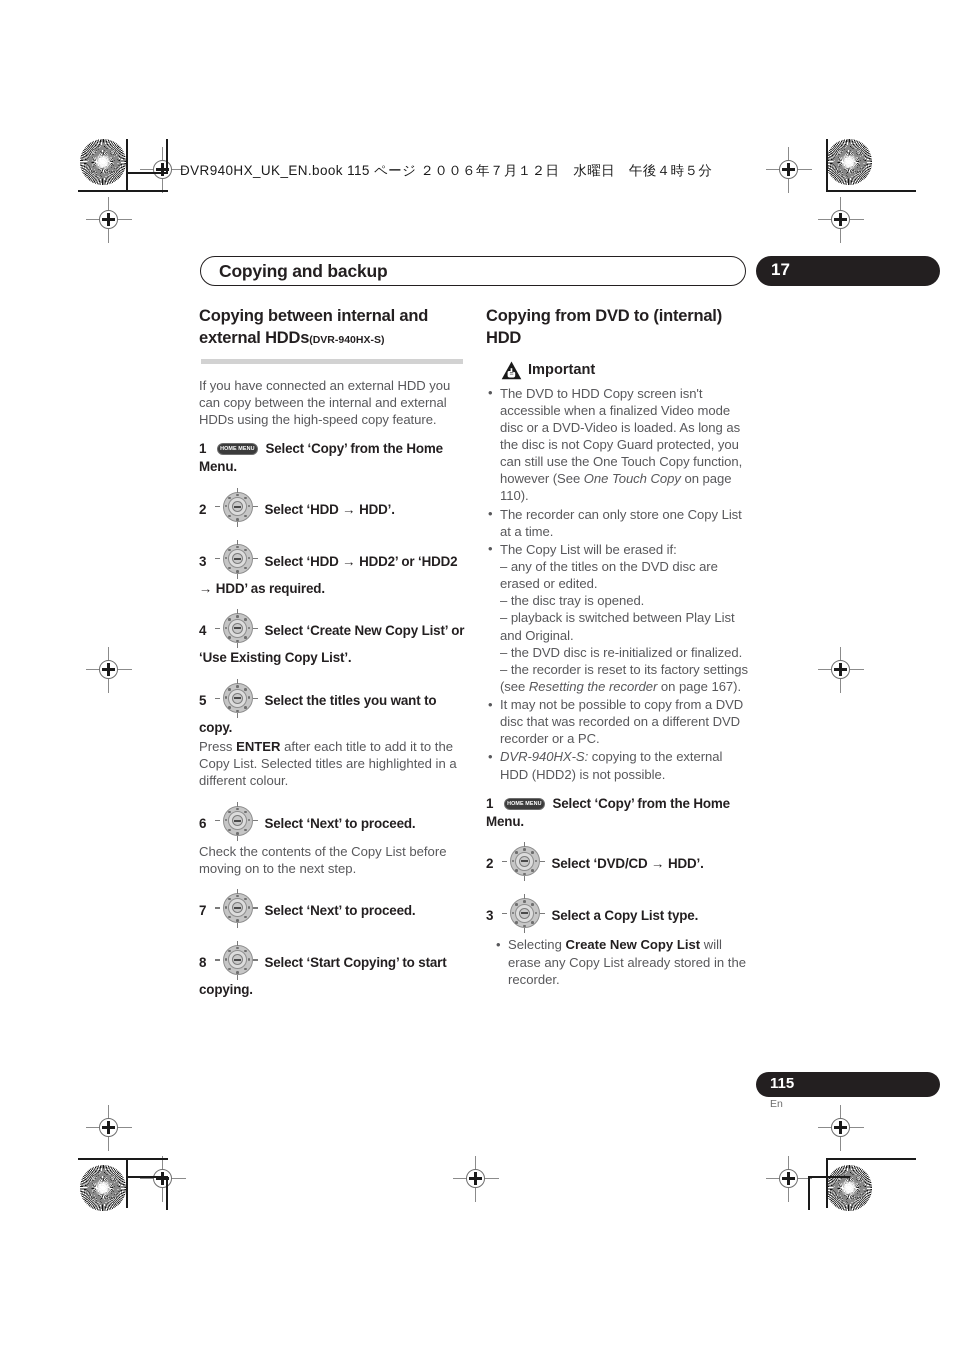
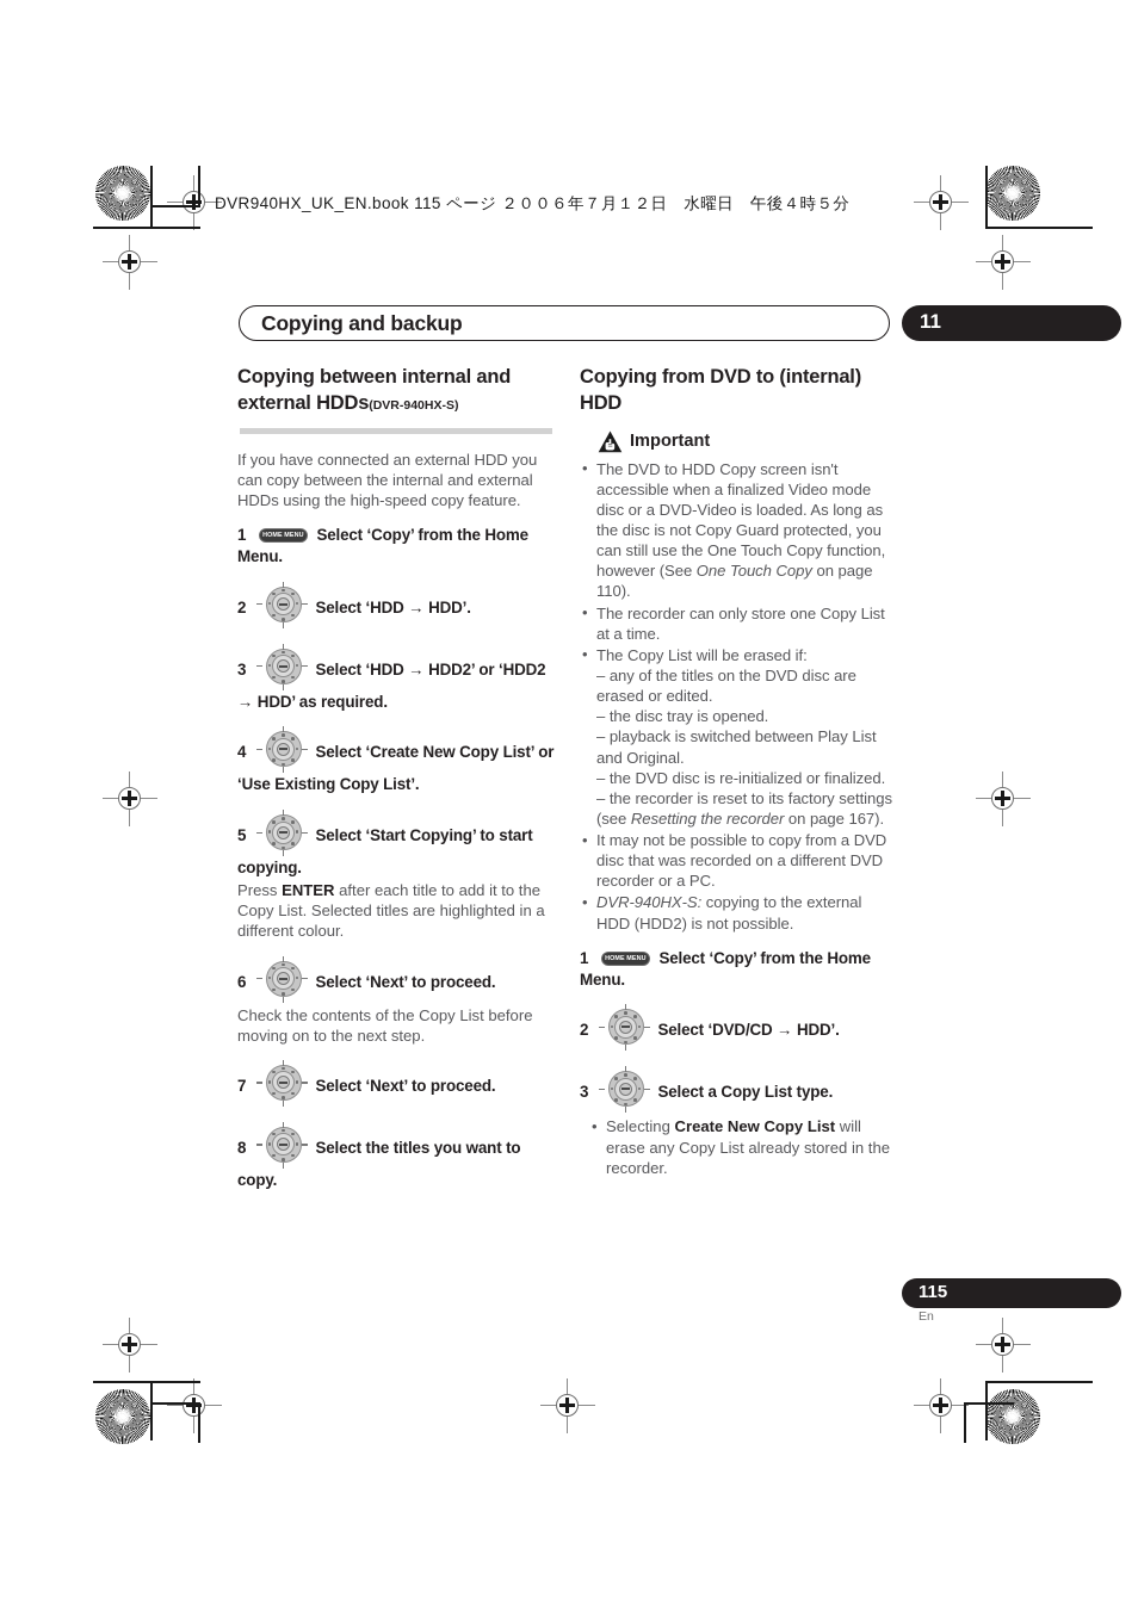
  DVR940HX_UK_EN.book 115 ページ ２００６年７月１２日 水曜日 午後４時５分
  Copying and backup
- 17
+ 11
  Copying between internal and external HDDs(DVR-940HX-S)
  If you have connected an external HDD you can copy between the internal and external HDDs using the high-speed copy feature.
  1
  Select ‘Copy’ from the Home Menu.
  2 Select ‘HDD → HDD’.
  3 Select ‘HDD → HDD2’ or ‘HDD2 → HDD’ as required.
  4 Select ‘Create New Copy List’ or ‘Use Existing Copy List’.
- 5 Select the titles you want to copy.
+ 5 Select ‘Start Copying’ to start copying.
  Press ENTER after each title to add it to the Copy List. Selected titles are highlighted in a different colour.
  6 Select ‘Next’ to proceed.
  Check the contents of the Copy List before moving on to the next step.
  7 Select ‘Next’ to proceed.
- 8 Select ‘Start Copying’ to start copying.
+ 8 Select the titles you want to copy.
  Copying from DVD to (internal) HDD
  Important
  The DVD to HDD Copy screen isn't accessible when a finalized Video mode disc or a DVD-Video is loaded. As long as the disc is not Copy Guard protected, you can still use the One Touch Copy function, however (See One Touch Copy on page 110).
  The recorder can only store one Copy List at a time.
  The Copy List will be erased if:
  – any of the titles on the DVD disc are erased or edited.
  – the disc tray is opened.
  – playback is switched between Play List and Original.
  – the DVD disc is re-initialized or finalized.
  – the recorder is reset to its factory settings (see Resetting the recorder on page 167).
  It may not be possible to copy from a DVD disc that was recorded on a different DVD recorder or a PC.
  DVR-940HX-S: copying to the external HDD (HDD2) is not possible.
  1
  Select ‘Copy’ from the Home Menu.
  2 Select ‘DVD/CD → HDD’.
  3 Select a Copy List type.
  Selecting Create New Copy List will erase any Copy List already stored in the recorder.
  115
  En
